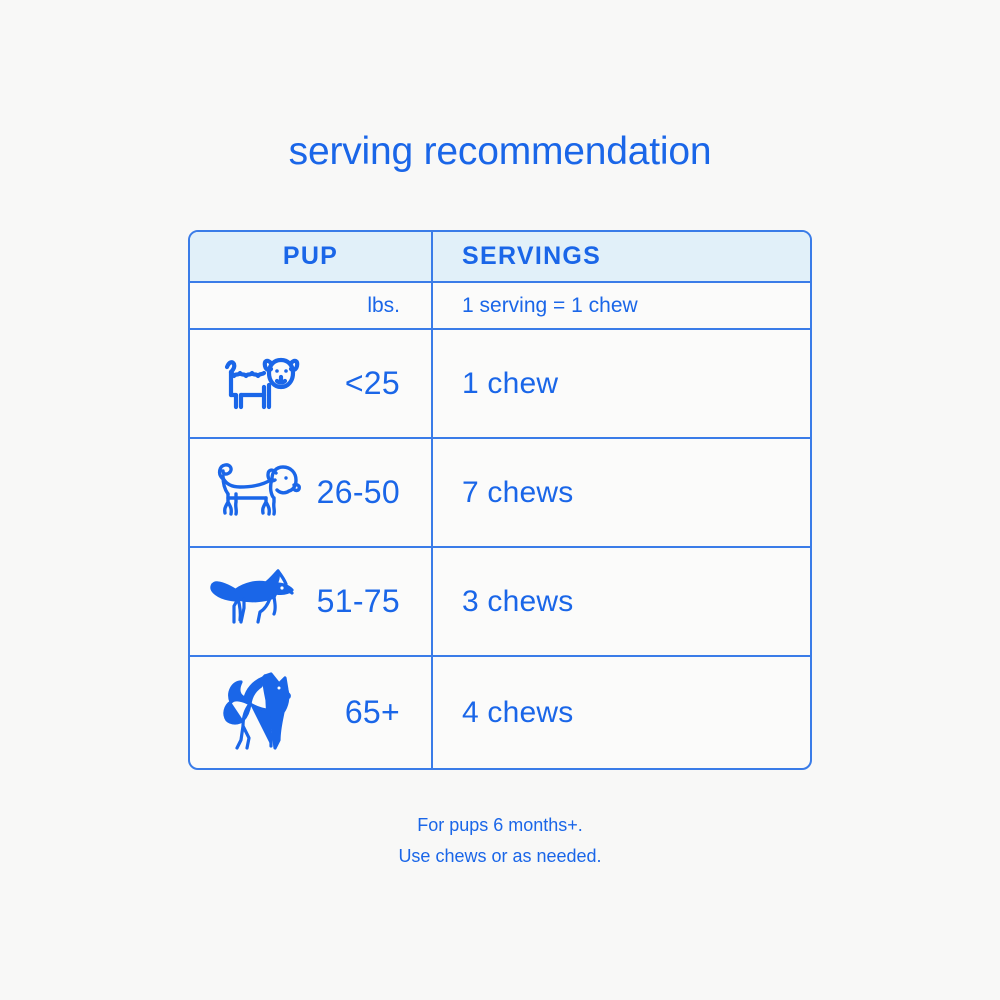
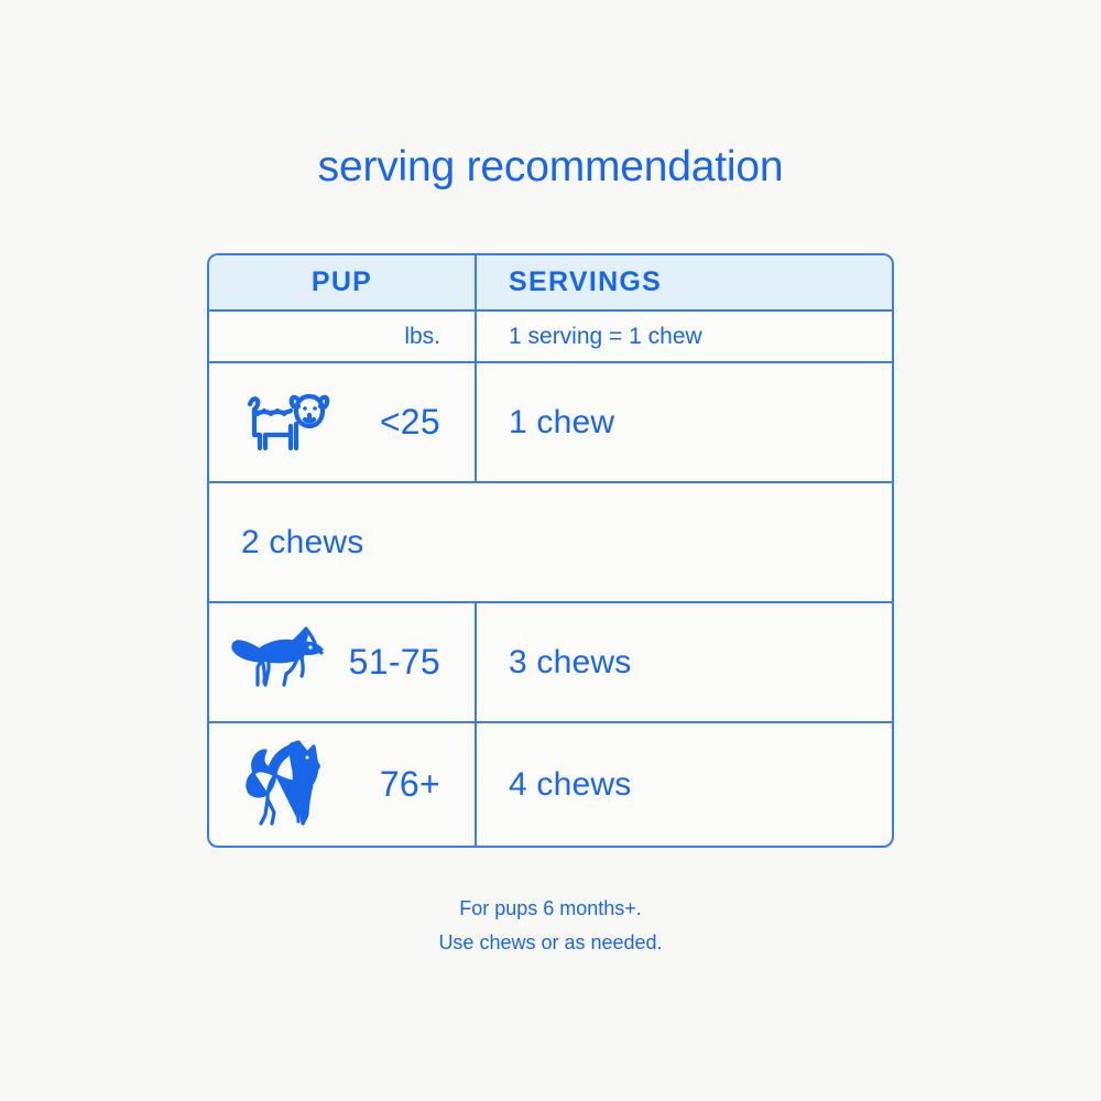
  serving recommendation
  PUP
  SERVINGS
  lbs.
  1 serving = 1 chew
  <25
  1 chew
- 26-50
- 7 chews
+ 2 chews
  51-75
  3 chews
- 65+
+ 76+
  4 chews
  For pups 6 months+.
  Use chews or as needed.
